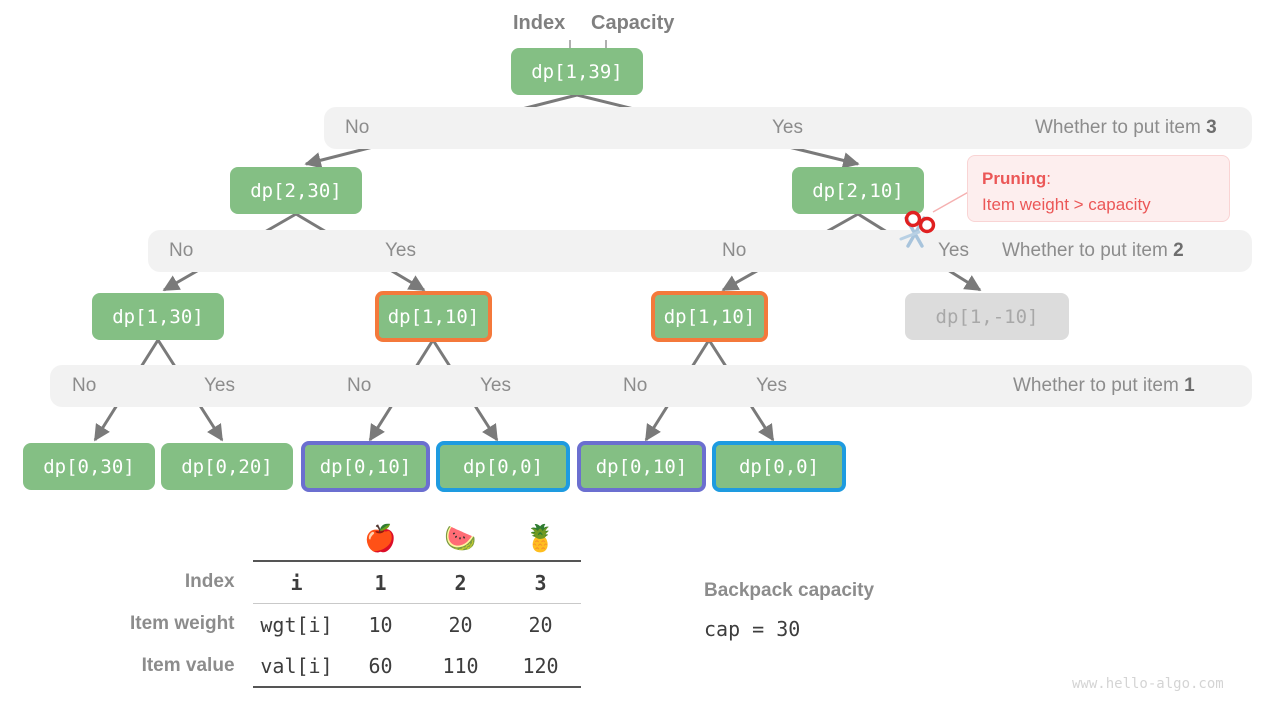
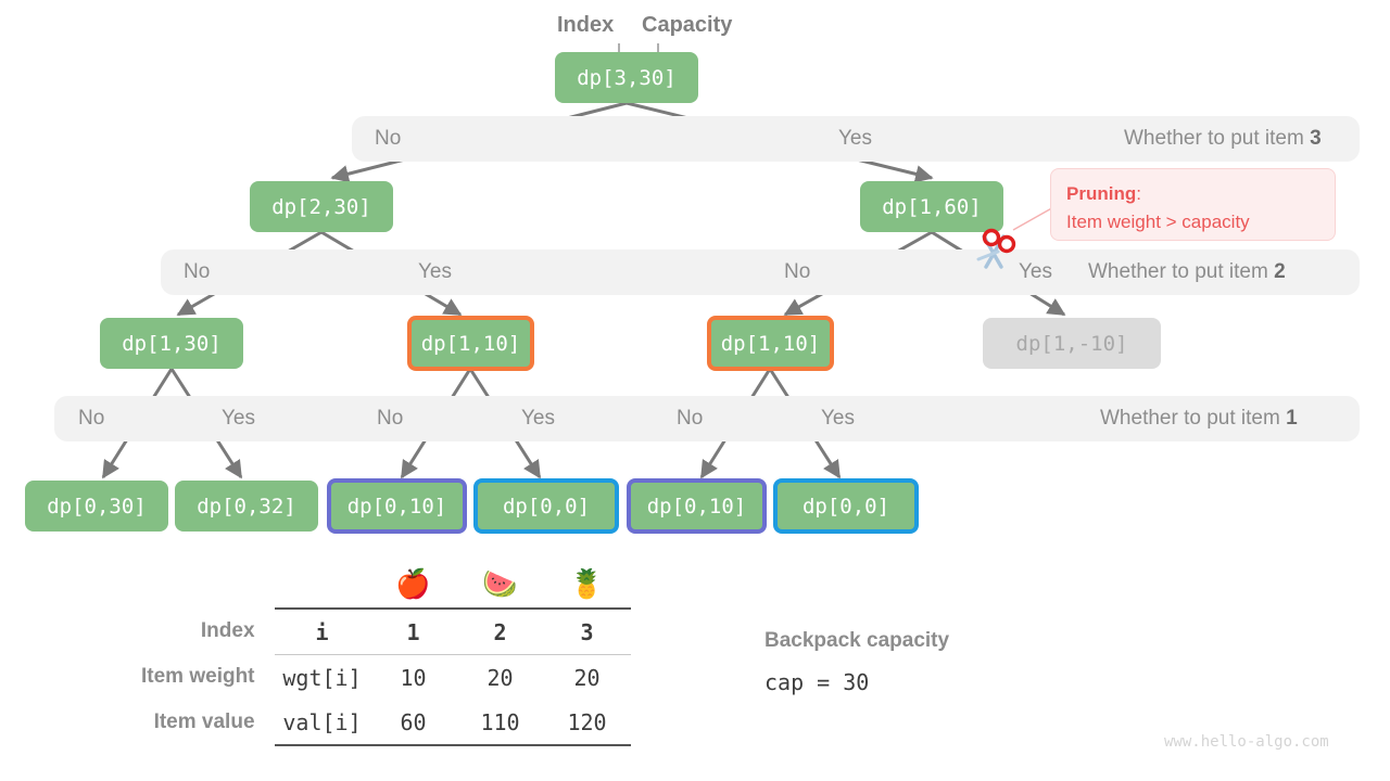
  Index
  Capacity
  No
  Yes
  Whether to put item 3
  No
  Yes
  No
  Yes
  Whether to put item 2
  No
  Yes
  No
  Yes
  No
  Yes
  Whether to put item 1
- dp[1,39]
+ dp[3,30]
  dp[2,30]
- dp[2,10]
+ dp[1,60]
  dp[1,30]
  dp[1,10]
  dp[1,10]
  dp[1,-10]
  dp[0,30]
- dp[0,20]
+ dp[0,32]
  dp[0,10]
  dp[0,0]
  dp[0,10]
  dp[0,0]
  Pruning:
  Item weight > capacity
  		🍎	🍉	🍍
  Index	i	1	2	3
  Item weight	wgt[i]	10	20	20
  Item value	val[i]	60	110	120
  Backpack capacity
  cap = 30
  www.hello-algo.com
